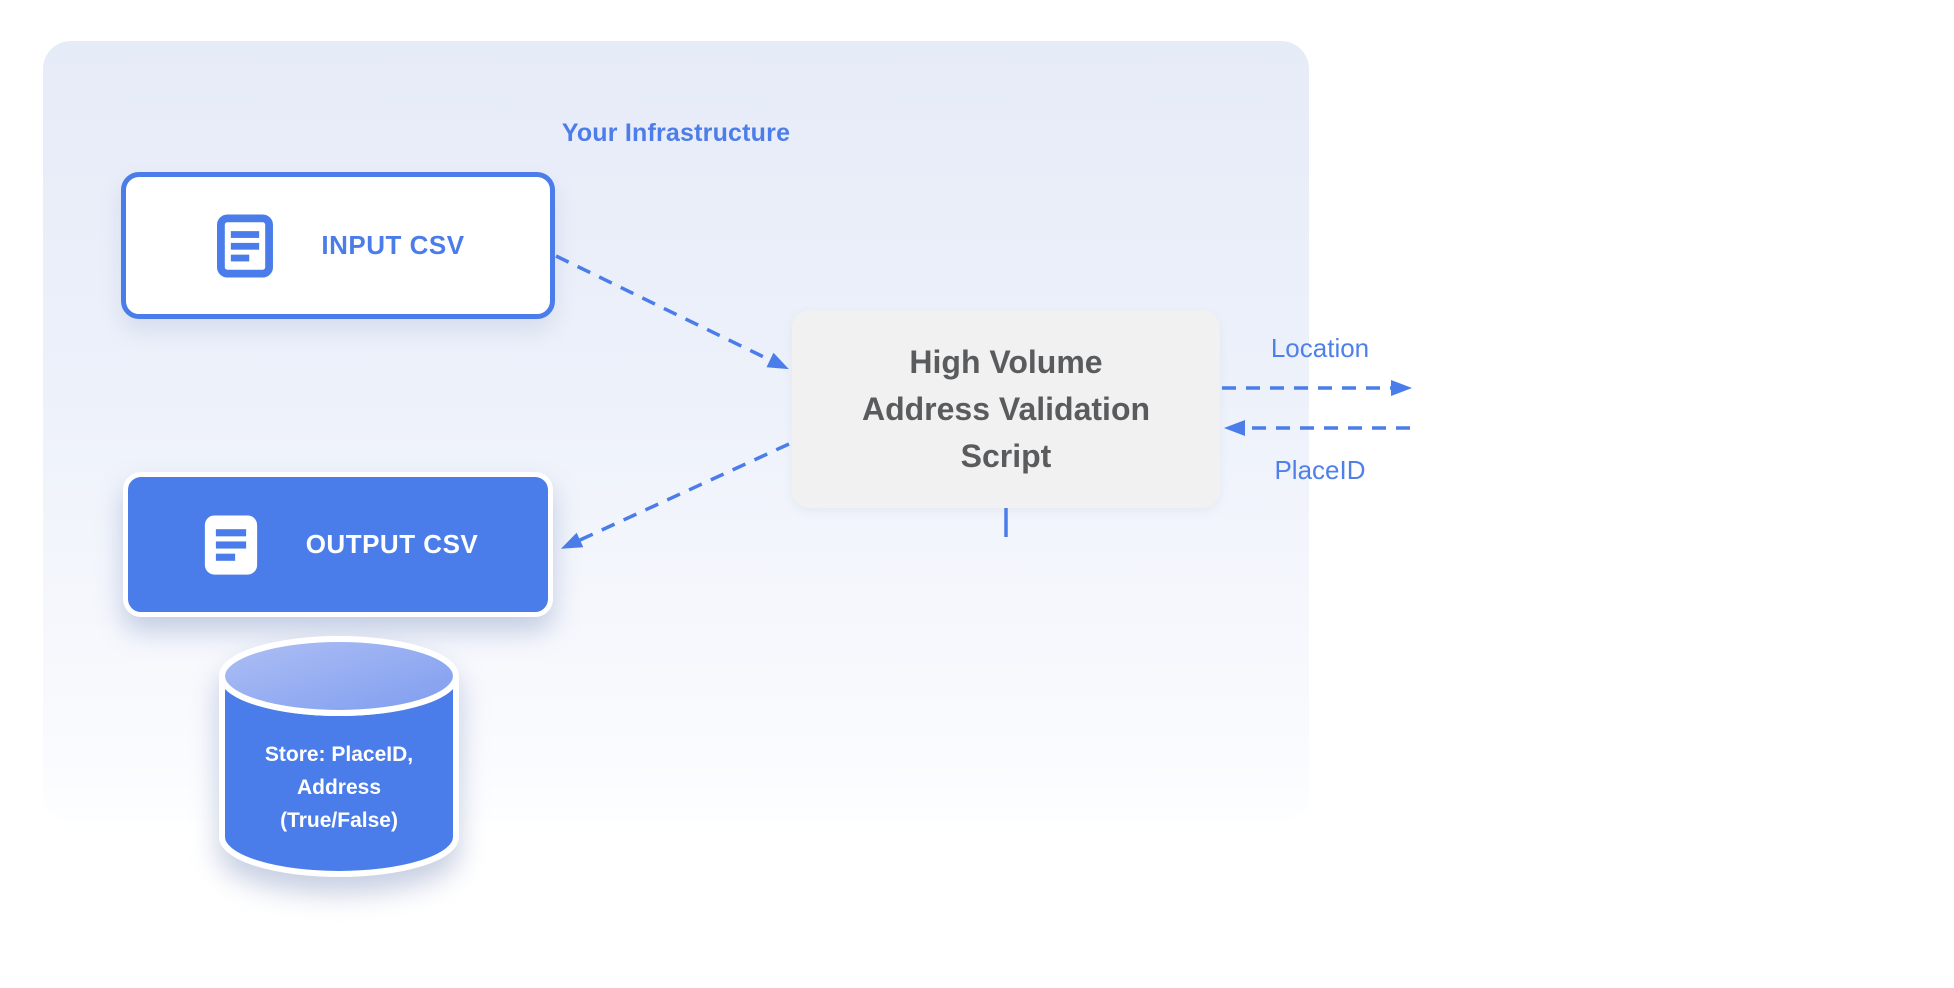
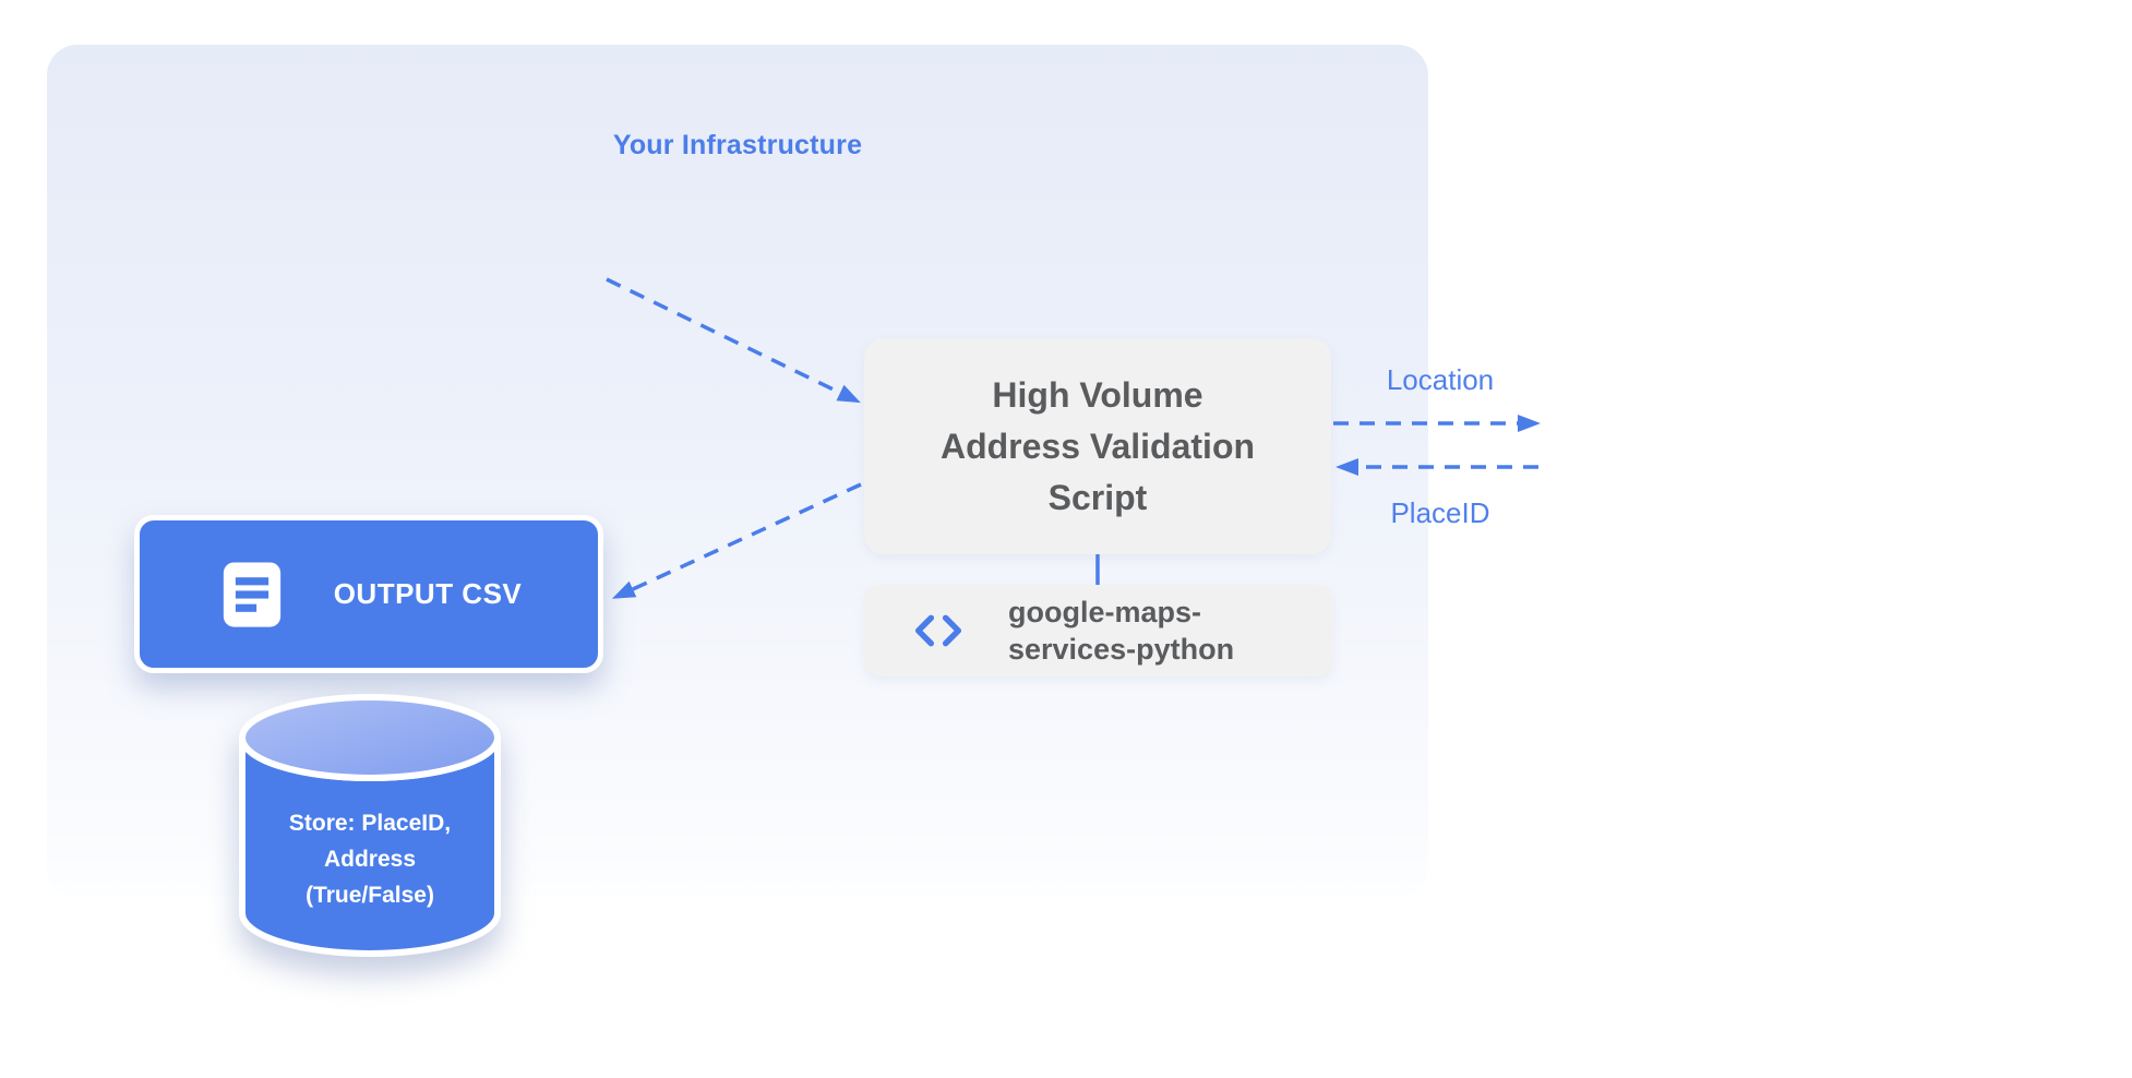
  Your Infrastructure
- INPUT CSV
  OUTPUT CSV
  Store: PlaceID,
  Address
  (True/False)
  High Volume
  Address Validation
  Script
+ google-maps-
+ services-python
  Location
  PlaceID
